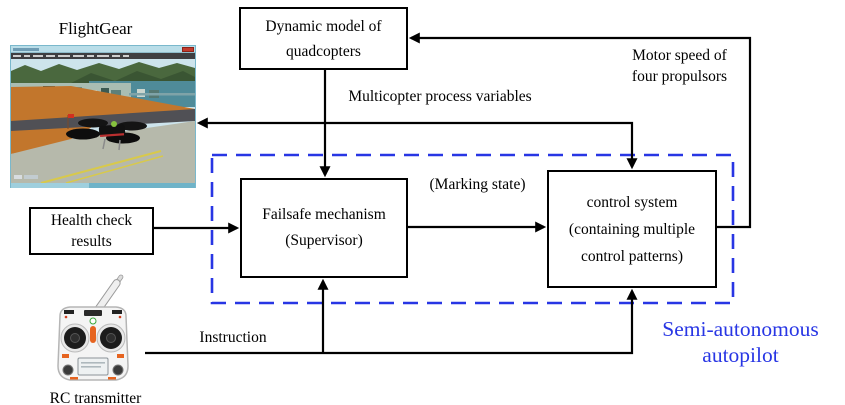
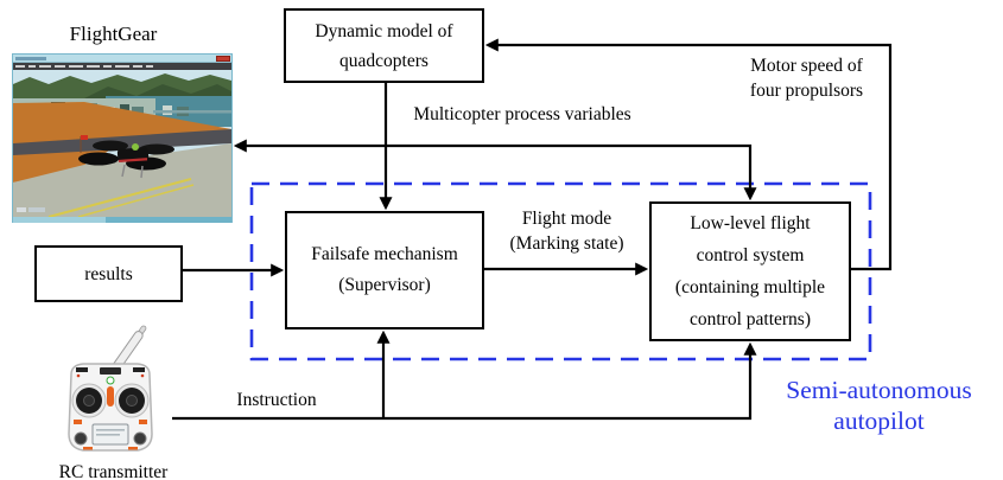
  FlightGear
  Dynamic model of
  quadcopters
- Health check
  results
  Failsafe mechanism
  (Supervisor)
+ Low-level flight
  control system
  (containing multiple
  control patterns)
  Multicopter process variables
  Motor speed of
  four propulsors
+ Flight mode
  (Marking state)
  Instruction
  Semi-autonomous
  autopilot
  RC transmitter
